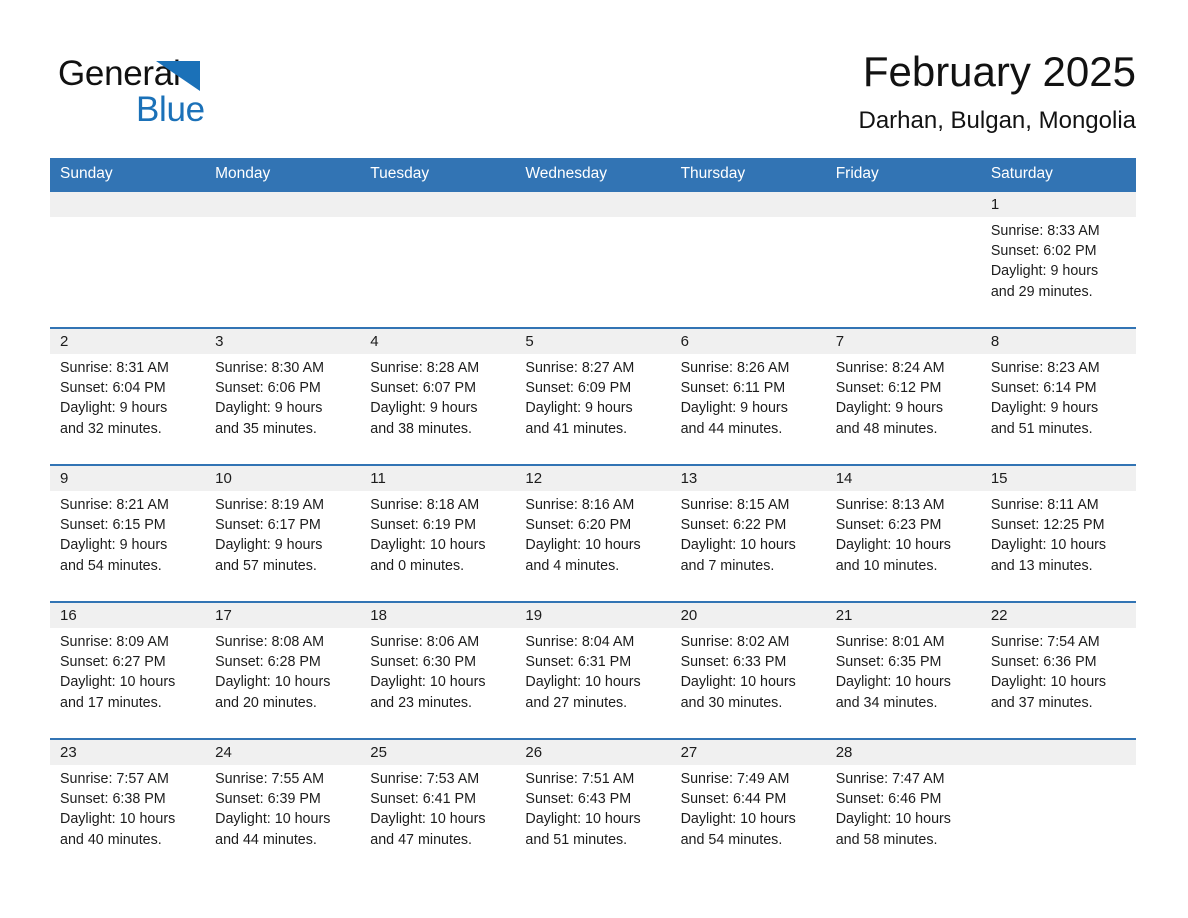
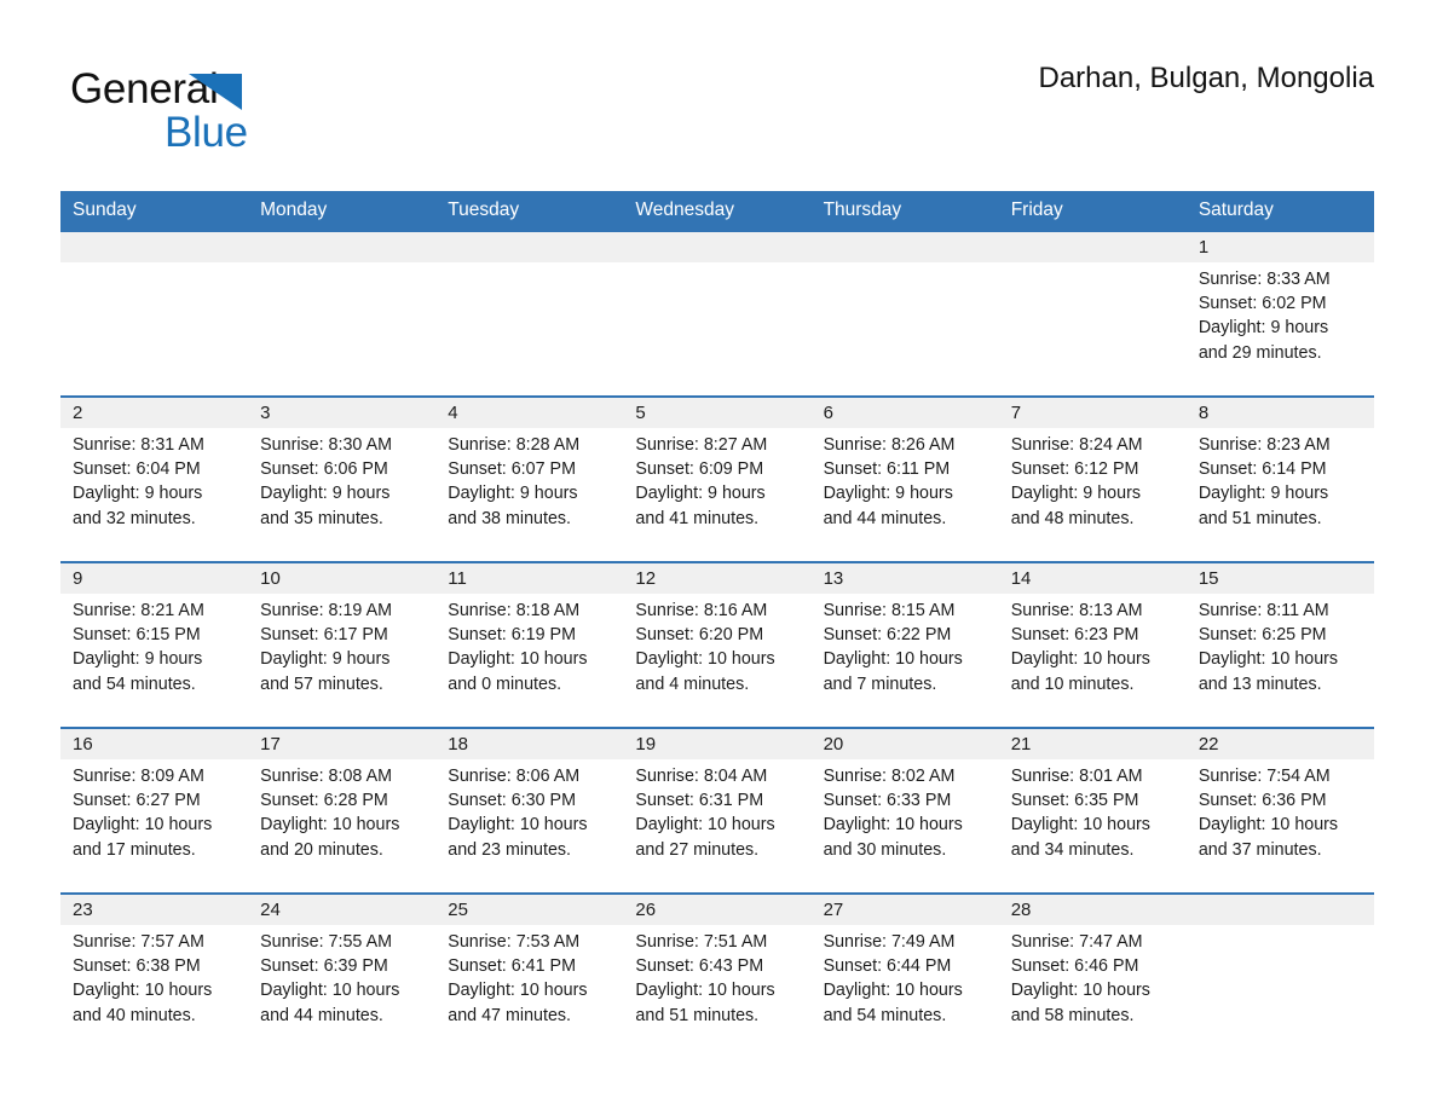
  General
  Blue
- February 2025
  Darhan, Bulgan, Mongolia
  Sunday
  Monday
  Tuesday
  Wednesday
  Thursday
  Friday
  Saturday
  1
  Sunrise: 8:33 AM
  Sunset: 6:02 PM
  Daylight: 9 hours
  and 29 minutes.
  2
  Sunrise: 8:31 AM
  Sunset: 6:04 PM
  Daylight: 9 hours
  and 32 minutes.
  3
  Sunrise: 8:30 AM
  Sunset: 6:06 PM
  Daylight: 9 hours
  and 35 minutes.
  4
  Sunrise: 8:28 AM
  Sunset: 6:07 PM
  Daylight: 9 hours
  and 38 minutes.
  5
  Sunrise: 8:27 AM
  Sunset: 6:09 PM
  Daylight: 9 hours
  and 41 minutes.
  6
  Sunrise: 8:26 AM
  Sunset: 6:11 PM
  Daylight: 9 hours
  and 44 minutes.
  7
  Sunrise: 8:24 AM
  Sunset: 6:12 PM
  Daylight: 9 hours
  and 48 minutes.
  8
  Sunrise: 8:23 AM
  Sunset: 6:14 PM
  Daylight: 9 hours
  and 51 minutes.
  9
  Sunrise: 8:21 AM
  Sunset: 6:15 PM
  Daylight: 9 hours
  and 54 minutes.
  10
  Sunrise: 8:19 AM
  Sunset: 6:17 PM
  Daylight: 9 hours
  and 57 minutes.
  11
  Sunrise: 8:18 AM
  Sunset: 6:19 PM
  Daylight: 10 hours
  and 0 minutes.
  12
  Sunrise: 8:16 AM
  Sunset: 6:20 PM
  Daylight: 10 hours
  and 4 minutes.
  13
  Sunrise: 8:15 AM
  Sunset: 6:22 PM
  Daylight: 10 hours
  and 7 minutes.
  14
  Sunrise: 8:13 AM
  Sunset: 6:23 PM
  Daylight: 10 hours
  and 10 minutes.
  15
  Sunrise: 8:11 AM
- Sunset: 12:25 PM
+ Sunset: 6:25 PM
  Daylight: 10 hours
  and 13 minutes.
  16
  Sunrise: 8:09 AM
  Sunset: 6:27 PM
  Daylight: 10 hours
  and 17 minutes.
  17
  Sunrise: 8:08 AM
  Sunset: 6:28 PM
  Daylight: 10 hours
  and 20 minutes.
  18
  Sunrise: 8:06 AM
  Sunset: 6:30 PM
  Daylight: 10 hours
  and 23 minutes.
  19
  Sunrise: 8:04 AM
  Sunset: 6:31 PM
  Daylight: 10 hours
  and 27 minutes.
  20
  Sunrise: 8:02 AM
  Sunset: 6:33 PM
  Daylight: 10 hours
  and 30 minutes.
  21
  Sunrise: 8:01 AM
  Sunset: 6:35 PM
  Daylight: 10 hours
  and 34 minutes.
  22
  Sunrise: 7:54 AM
  Sunset: 6:36 PM
  Daylight: 10 hours
  and 37 minutes.
  23
  Sunrise: 7:57 AM
  Sunset: 6:38 PM
  Daylight: 10 hours
  and 40 minutes.
  24
  Sunrise: 7:55 AM
  Sunset: 6:39 PM
  Daylight: 10 hours
  and 44 minutes.
  25
  Sunrise: 7:53 AM
  Sunset: 6:41 PM
  Daylight: 10 hours
  and 47 minutes.
  26
  Sunrise: 7:51 AM
  Sunset: 6:43 PM
  Daylight: 10 hours
  and 51 minutes.
  27
  Sunrise: 7:49 AM
  Sunset: 6:44 PM
  Daylight: 10 hours
  and 54 minutes.
  28
  Sunrise: 7:47 AM
  Sunset: 6:46 PM
  Daylight: 10 hours
  and 58 minutes.
